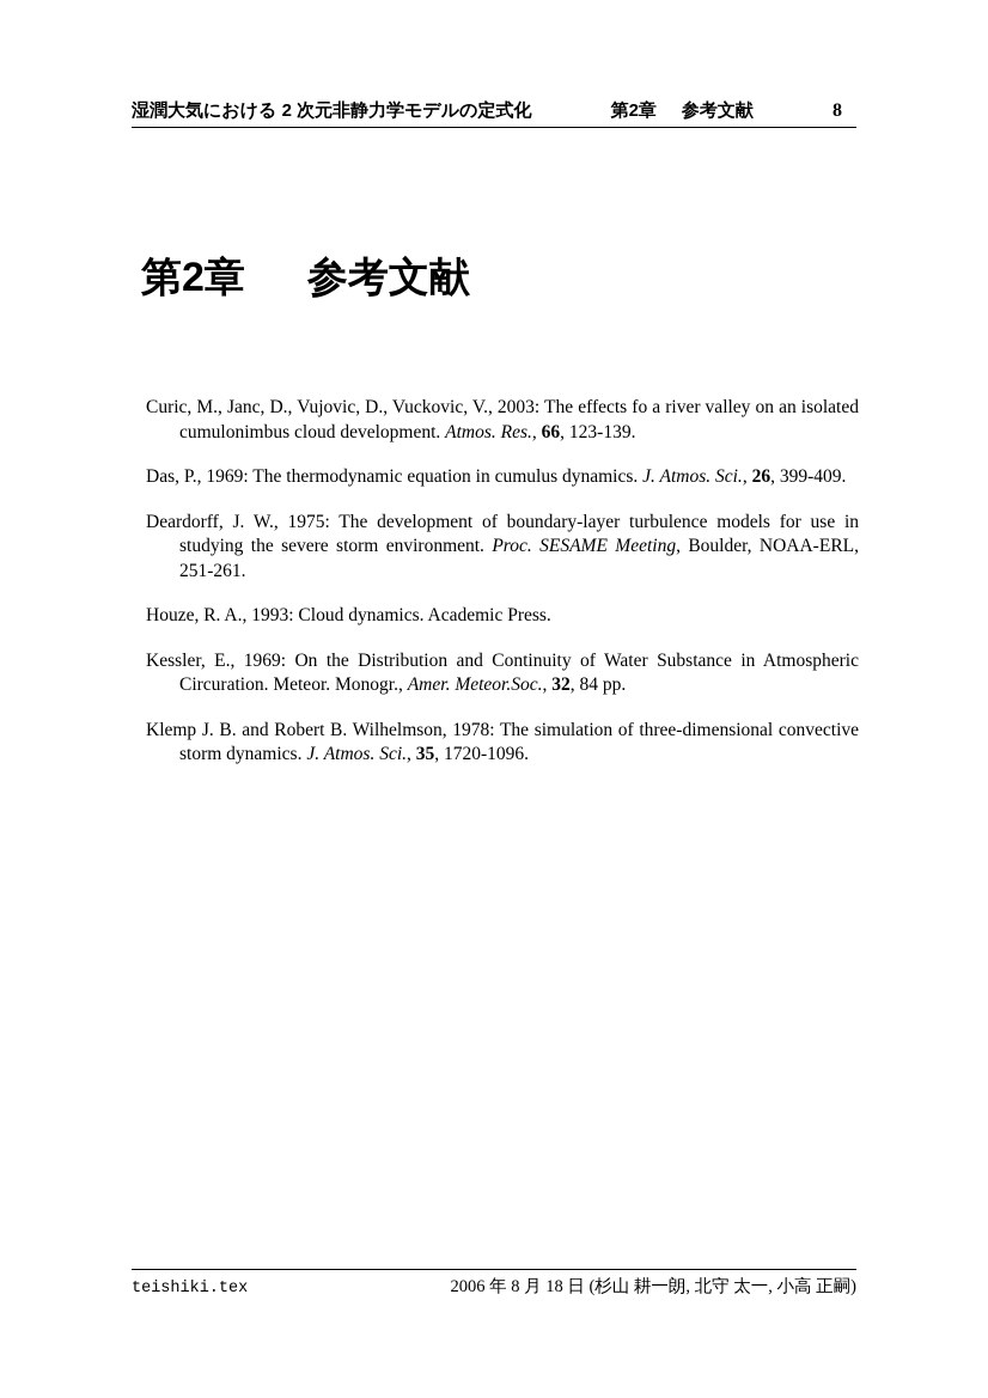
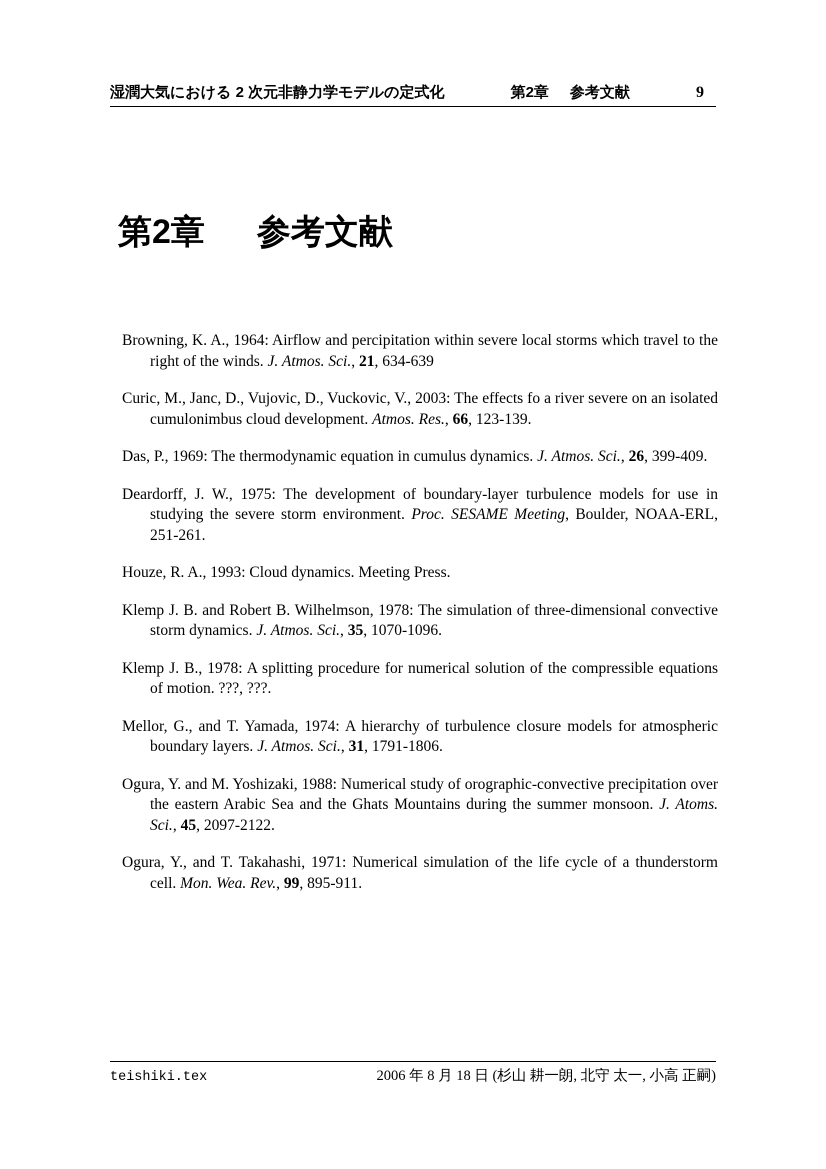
  湿潤大気における 2 次元非静力学モデルの定式化
  第2章 参考文献
- 8
+ 9
  第2章 参考文献
+ Browning, K. A., 1964: Airflow and percipitation within severe local storms which travel to the right of the winds. J. Atmos. Sci., 21, 634-639
- Curic, M., Janc, D., Vujovic, D., Vuckovic, V., 2003: The effects fo a river valley on an isolated cumulonimbus cloud development. Atmos. Res., 66, 123-139.
+ Curic, M., Janc, D., Vujovic, D., Vuckovic, V., 2003: The effects fo a river severe on an isolated cumulonimbus cloud development. Atmos. Res., 66, 123-139.
  Das, P., 1969: The thermodynamic equation in cumulus dynamics. J. Atmos. Sci., 26, 399-409.
  Deardorff, J. W., 1975: The development of boundary-layer turbulence models for use in studying the severe storm environment. Proc. SESAME Meeting, Boulder, NOAA-ERL, 251-261.
- Houze, R. A., 1993: Cloud dynamics. Academic Press.
+ Houze, R. A., 1993: Cloud dynamics. Meeting Press.
- Kessler, E., 1969: On the Distribution and Continuity of Water Substance in Atmospheric Circuration. Meteor. Monogr., Amer. Meteor.Soc., 32, 84 pp.
- Klemp J. B. and Robert B. Wilhelmson, 1978: The simulation of three-dimensional convective storm dynamics. J. Atmos. Sci., 35, 1720-1096.
+ Klemp J. B. and Robert B. Wilhelmson, 1978: The simulation of three-dimensional convective storm dynamics. J. Atmos. Sci., 35, 1070-1096.
+ Klemp J. B., 1978: A splitting procedure for numerical solution of the compressible equations of motion. ???, ???.
+ Mellor, G., and T. Yamada, 1974: A hierarchy of turbulence closure models for atmospheric boundary layers. J. Atmos. Sci., 31, 1791-1806.
+ Ogura, Y. and M. Yoshizaki, 1988: Numerical study of orographic-convective precipitation over the eastern Arabic Sea and the Ghats Mountains during the summer monsoon. J. Atoms. Sci., 45, 2097-2122.
+ Ogura, Y., and T. Takahashi, 1971: Numerical simulation of the life cycle of a thunderstorm cell. Mon. Wea. Rev., 99, 895-911.
  teishiki.tex
  2006 年 8 月 18 日 (杉山 耕一朗, 北守 太一, 小高 正嗣)
